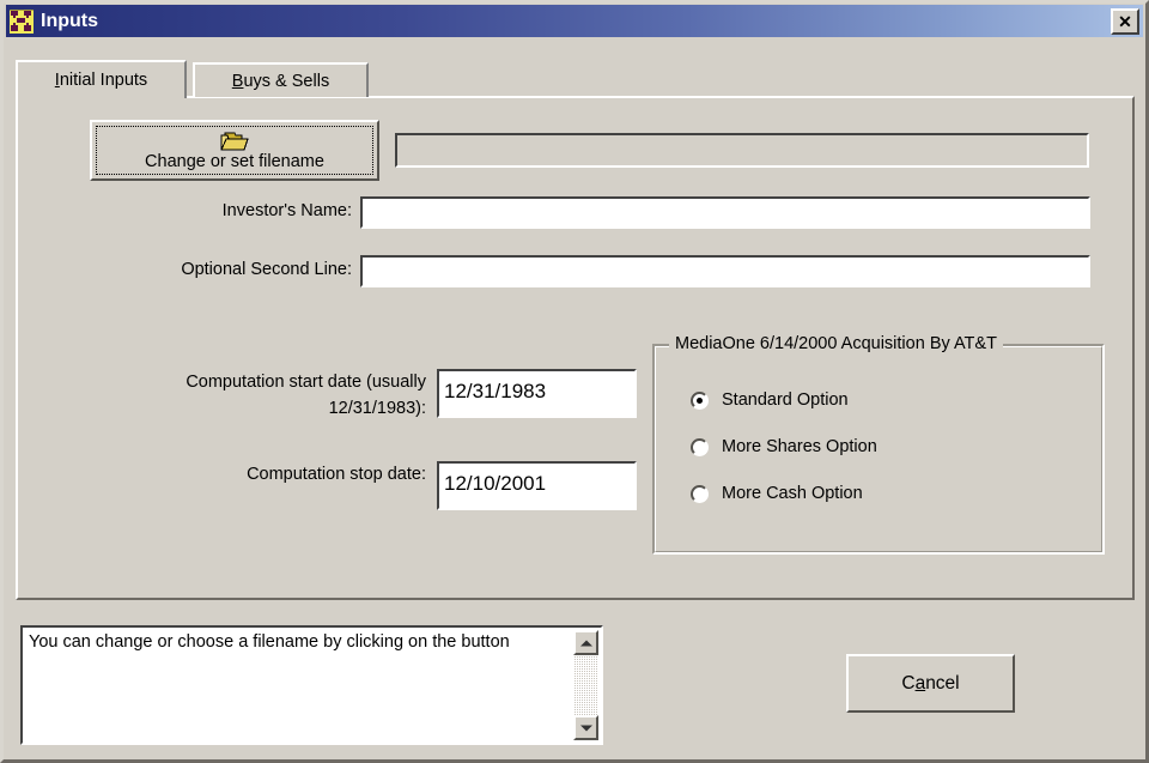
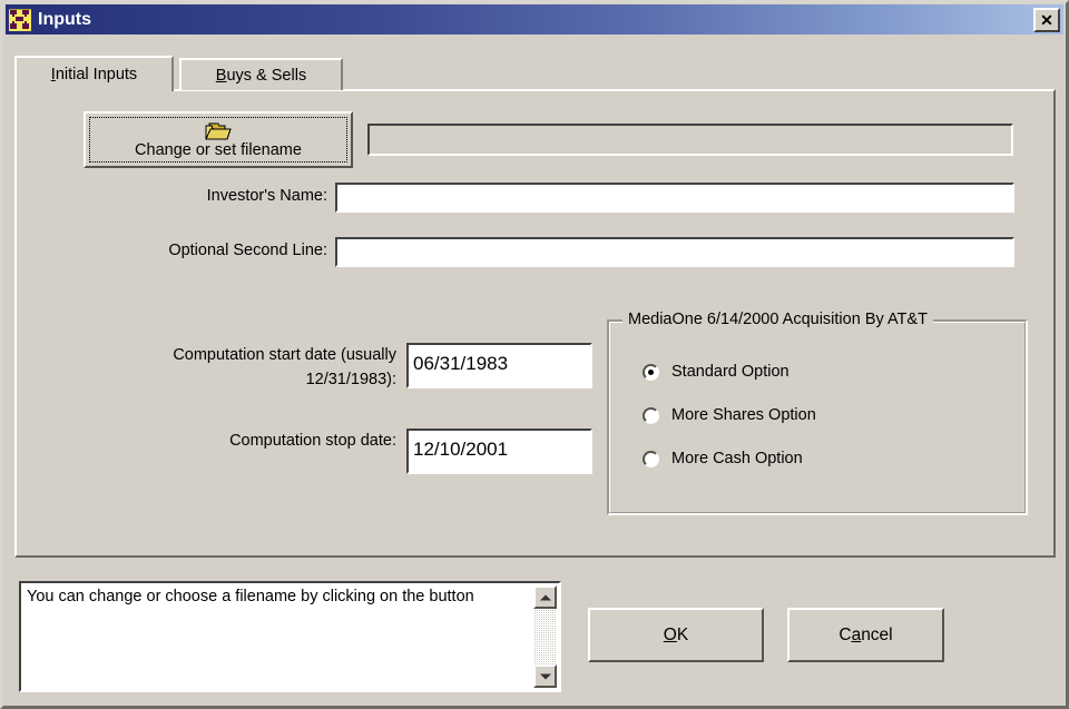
  Inputs
  ✕
  Initial Inputs
  Buys & Sells
  Change or set filename
  Investor's Name:
  Optional Second Line:
  Computation start date (usually
  12/31/1983):
- 12/31/1983
+ 06/31/1983
  Computation stop date:
  12/10/2001
  Standard Option
  More Shares Option
  More Cash Option
  MediaOne 6/14/2000 Acquisition By AT&T
  You can change or choose a filename by clicking on the button
+ OK
  Cancel
